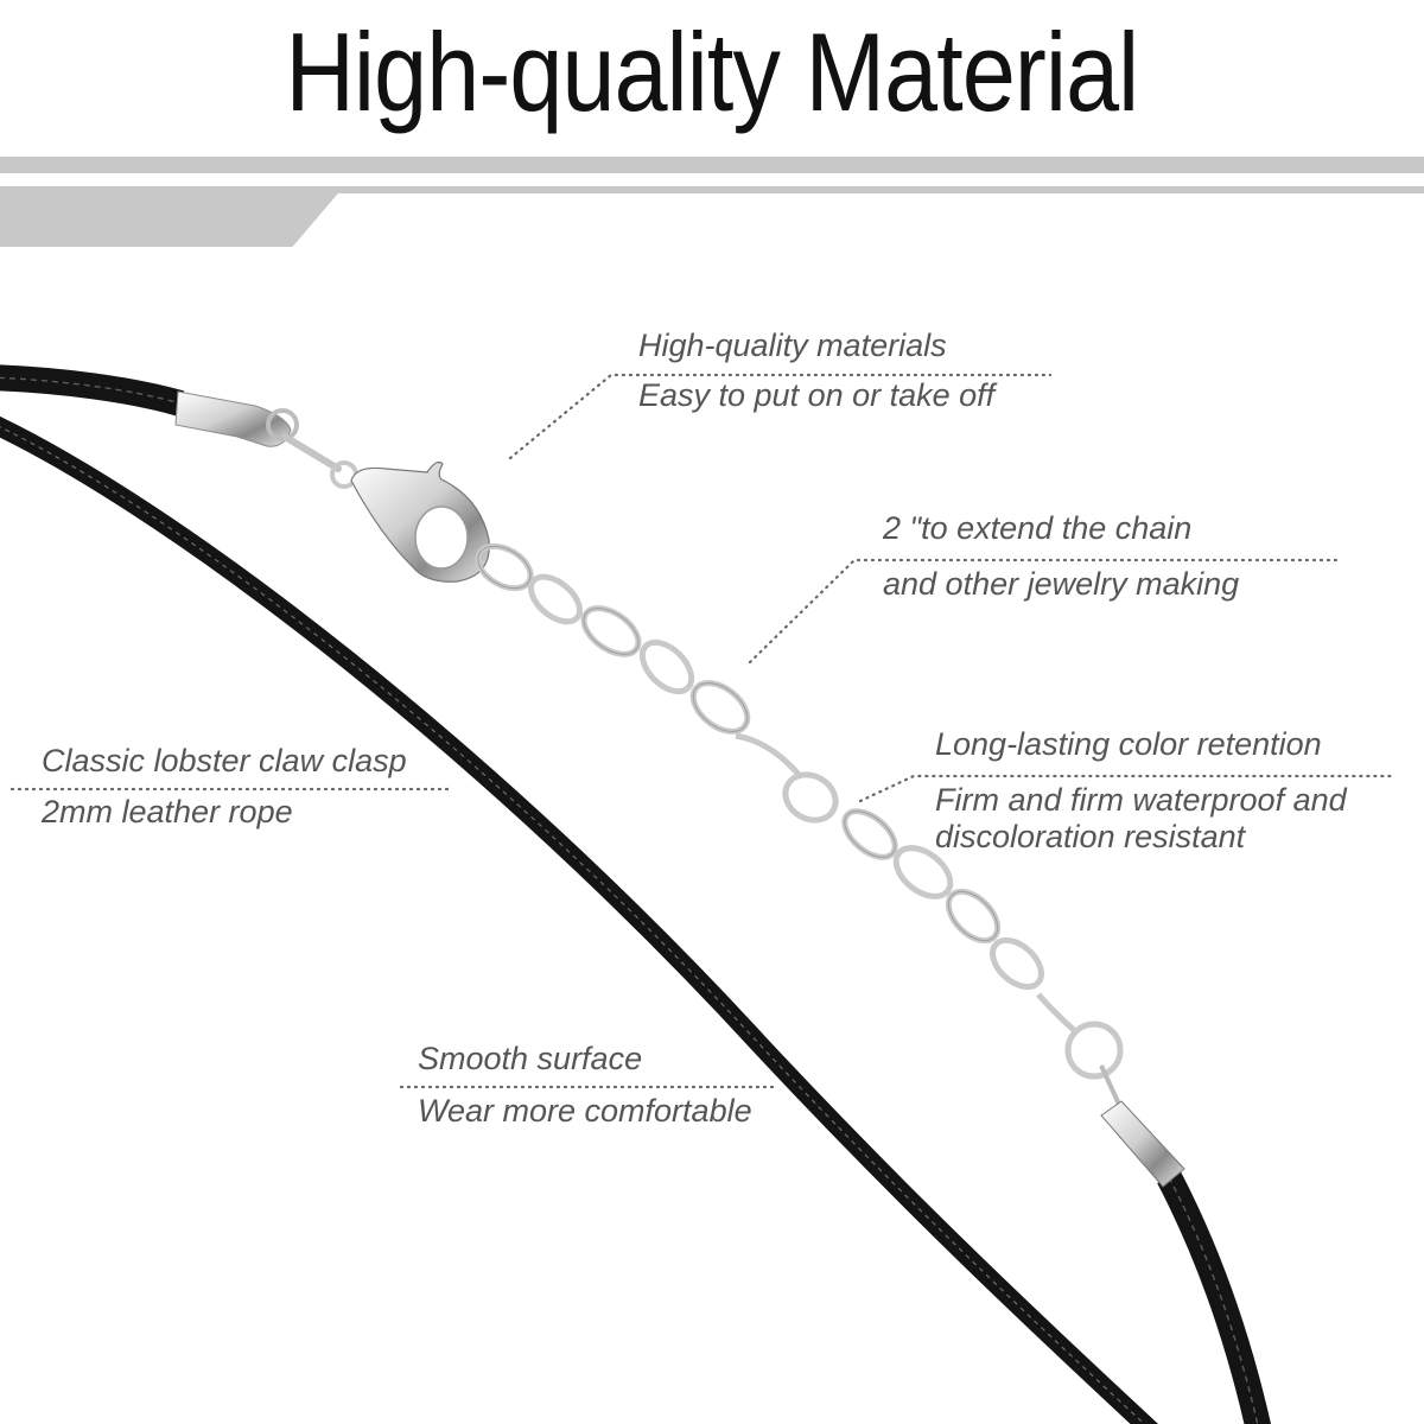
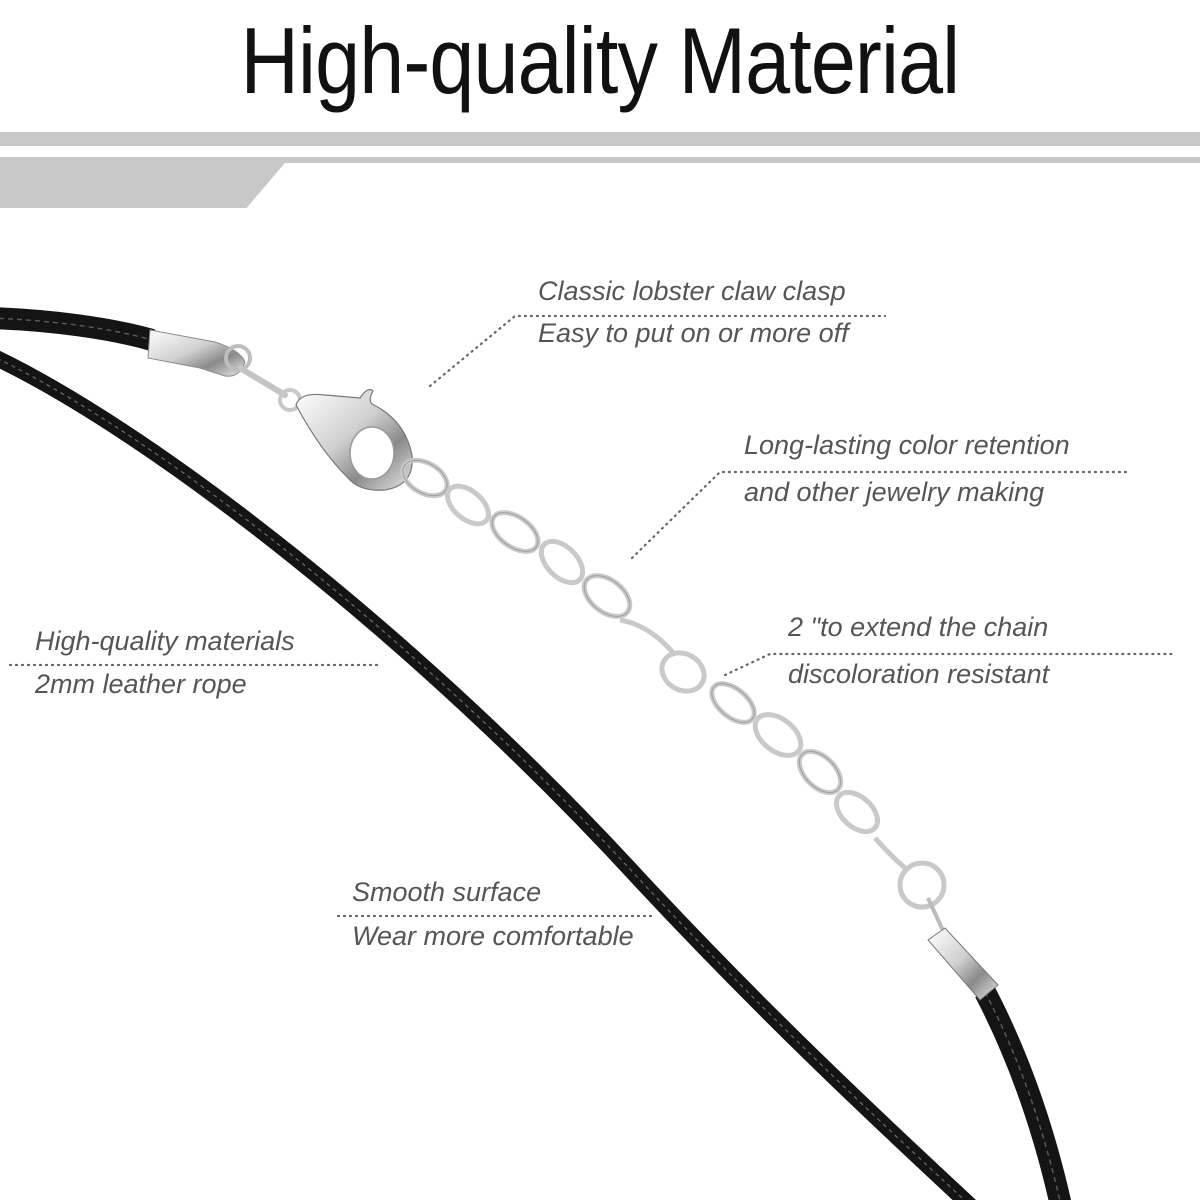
  High-quality Material
- High-quality materials
+ Classic lobster claw clasp
- Easy to put on or take off
+ Easy to put on or more off
- 2 "to extend the chain
+ Long-lasting color retention
  and other jewelry making
- Long-lasting color retention
+ 2 "to extend the chain
- Firm and firm waterproof and
  discoloration resistant
- Classic lobster claw clasp
+ High-quality materials
  2mm leather rope
  Smooth surface
  Wear more comfortable
